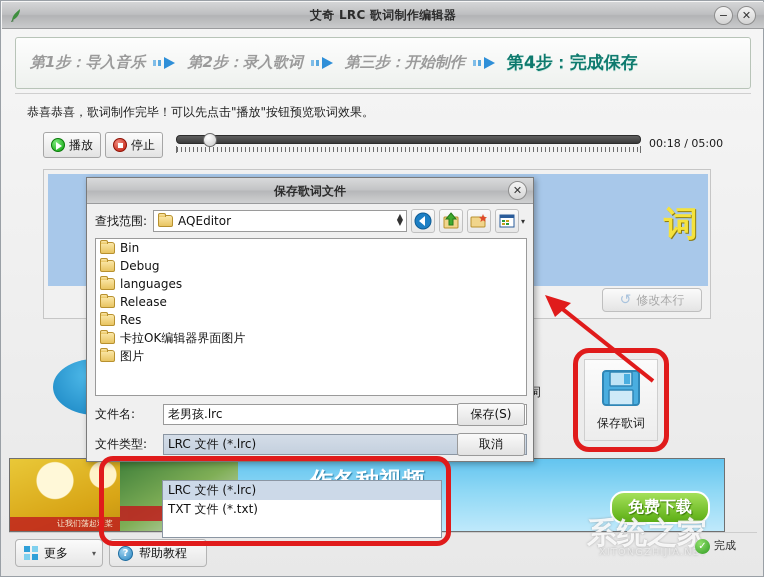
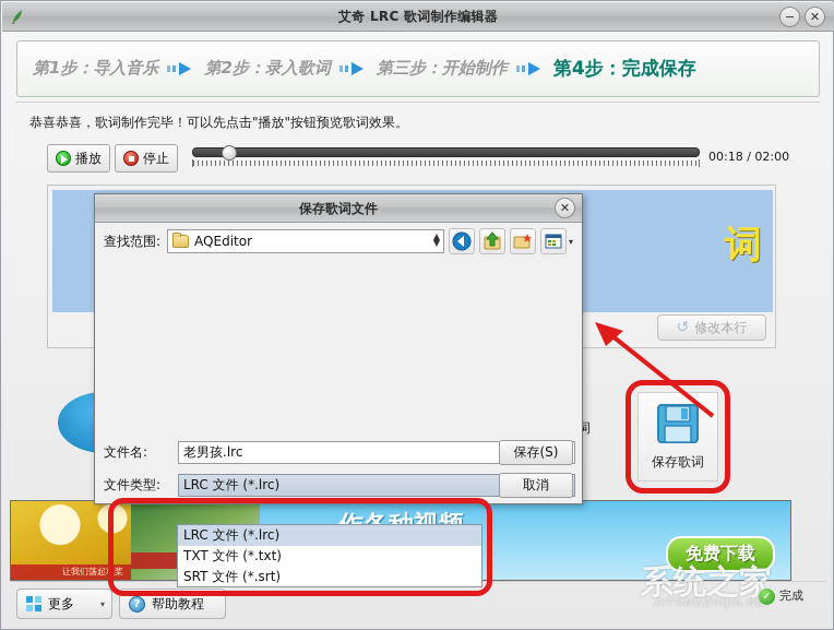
  艾奇 LRC 歌词制作编辑器
  −
  ✕
  第1步：导入音乐
  第2步：录入歌词
  第三步：开始制作
  第4步：完成保存
  恭喜恭喜，歌词制作完毕！可以先点击"播放"按钮预览歌词效果。
  播放
  停止
- 00:18 / 05:00
+ 00:18 / 02:00
  词
  ↺
  修改本行
  词
  保存歌词
  让我们荡起双桨
  免费下载
  系统之家
  XITONGZHIJIA.NE
  更多
  ▾
  ?
  帮助教程
  ✓
  完成
  保存歌词文件
  ✕
  查找范围:
  AQEditor
  ▲
  ▼
  ▾
- Bin
- Debug
- languages
- Release
- Res
- 卡拉OK编辑器界面图片
- 图片
  文件名:
  老男孩.lrc
  文件类型:
  LRC 文件 (*.lrc)
  保存(S)
  取消
  LRC 文件 (*.lrc)
  TXT 文件 (*.txt)
+ SRT 文件 (*.srt)
